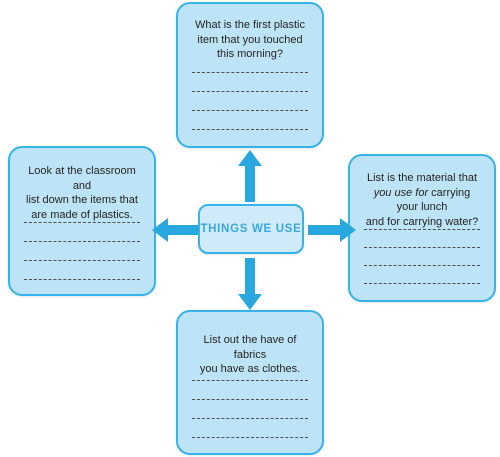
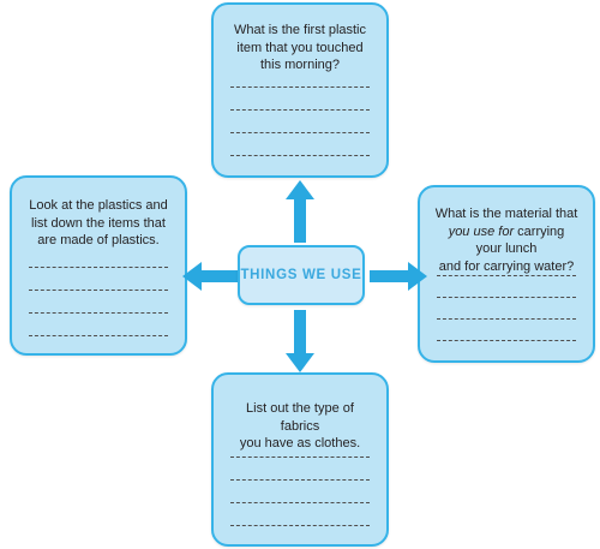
  What is the first plastic
  item that you touched
  this morning?
- Look at the classroom and
+ Look at the plastics and
  list down the items that
  are made of plastics.
- List is the material that
+ What is the material that
  you use for carrying your lunch
  and for carrying water?
- List out the have of fabrics
+ List out the type of fabrics
  you have as clothes.
  THINGS WE USE
